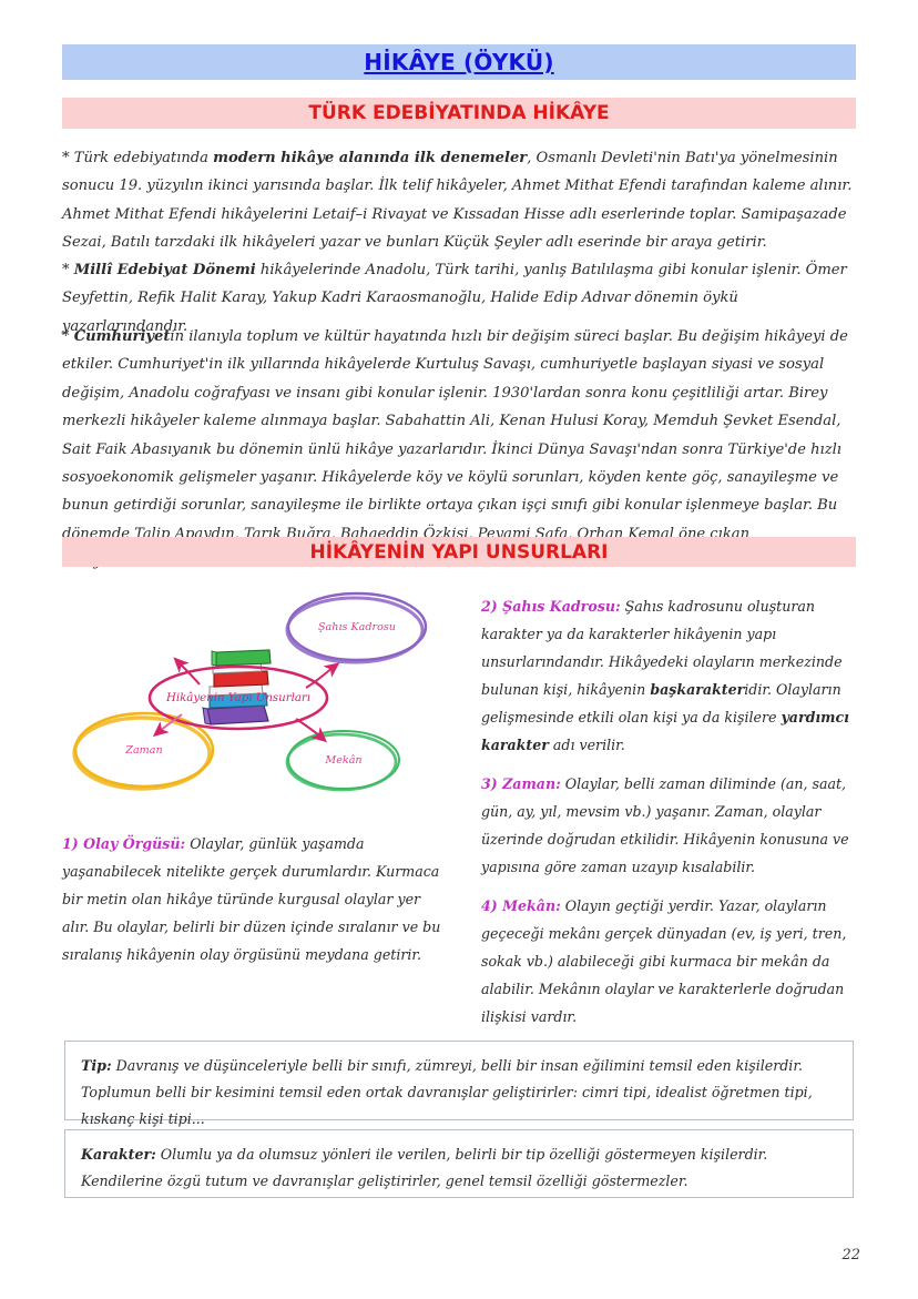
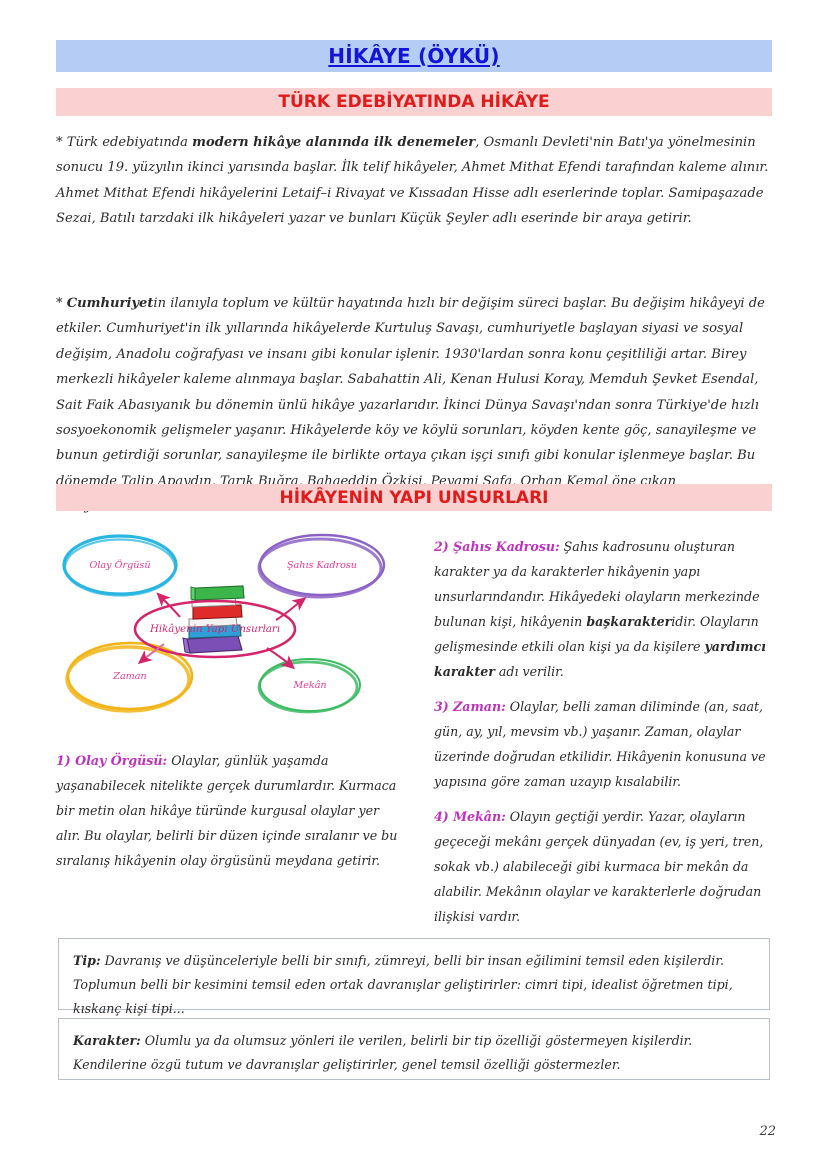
  HİKÂYE (ÖYKÜ)
  TÜRK EDEBİYATINDA HİKÂYE
  * Türk edebiyatında modern hikâye alanında ilk denemeler, Osmanlı Devleti'nin Batı'ya yönelmesinin sonucu 19. yüzyılın ikinci yarısında başlar. İlk telif hikâyeler, Ahmet Mithat Efendi tarafından kaleme alınır. Ahmet Mithat Efendi hikâyelerini Letaif–i Rivayat ve Kıssadan Hisse adlı eserlerinde toplar. Samipaşazade Sezai, Batılı tarzdaki ilk hikâyeleri yazar ve bunları Küçük Şeyler adlı eserinde bir araya getirir.
- * Millî Edebiyat Dönemi hikâyelerinde Anadolu, Türk tarihi, yanlış Batılılaşma gibi konular işlenir. Ömer Seyfettin, Refik Halit Karay, Yakup Kadri Karaosmanoğlu, Halide Edip Adıvar dönemin öykü yazarlarındandır.
  * Cumhuriyetin ilanıyla toplum ve kültür hayatında hızlı bir değişim süreci başlar. Bu değişim hikâyeyi de etkiler. Cumhuriyet'in ilk yıllarında hikâyelerde Kurtuluş Savaşı, cumhuriyetle başlayan siyasi ve sosyal değişim, Anadolu coğrafyası ve insanı gibi konular işlenir. 1930'lardan sonra konu çeşitliliği artar. Birey merkezli hikâyeler kaleme alınmaya başlar. Sabahattin Ali, Kenan Hulusi Koray, Memduh Şevket Esendal, Sait Faik Abasıyanık bu dönemin ünlü hikâye yazarlarıdır. İkinci Dünya Savaşı'ndan sonra Türkiye'de hızlı sosyoekonomik gelişmeler yaşanır. Hikâyelerde köy ve köylü sorunları, köyden kente göç, sanayileşme ve bunun getirdiği sorunlar, sanayileşme ile birlikte ortaya çıkan işçi sınıfı gibi konular işlenmeye başlar. Bu dönemde Talip Apaydın, Tarık Buğra, Bahaeddin Özkişi, Peyami Safa, Orhan Kemal öne çıkan
  HİKÂYENİN YAPI UNSURLARI
+ Olay Örgüsü
  Şahıs Kadrosu
  Zaman
  Mekân
  Hikâyenin Yapı Unsurları
  2) Şahıs Kadrosu: Şahıs kadrosunu oluşturan karakter ya da karakterler hikâyenin yapı unsurlarındandır. Hikâyedeki olayların merkezinde bulunan kişi, hikâyenin başkarakteridir. Olayların gelişmesinde etkili olan kişi ya da kişilere yardımcı karakter adı verilir.
  3) Zaman: Olaylar, belli zaman diliminde (an, saat, gün, ay, yıl, mevsim vb.) yaşanır. Zaman, olaylar üzerinde doğrudan etkilidir. Hikâyenin konusuna ve yapısına göre zaman uzayıp kısalabilir.
  4) Mekân: Olayın geçtiği yerdir. Yazar, olayların geçeceği mekânı gerçek dünyadan (ev, iş yeri, tren, sokak vb.) alabileceği gibi kurmaca bir mekân da alabilir. Mekânın olaylar ve karakterlerle doğrudan ilişkisi vardır.
  1) Olay Örgüsü: Olaylar, günlük yaşamda yaşanabilecek nitelikte gerçek durumlardır. Kurmaca bir metin olan hikâye türünde kurgusal olaylar yer alır. Bu olaylar, belirli bir düzen içinde sıralanır ve bu sıralanış hikâyenin olay örgüsünü meydana getirir.
  Tip: Davranış ve düşünceleriyle belli bir sınıfı, zümreyi, belli bir insan eğilimini temsil eden kişilerdir. Toplumun belli bir kesimini temsil eden ortak davranışlar geliştirirler: cimri tipi, idealist öğretmen tipi, kıskanç kişi tipi...
  Karakter: Olumlu ya da olumsuz yönleri ile verilen, belirli bir tip özelliği göstermeyen kişilerdir. Kendilerine özgü tutum ve davranışlar geliştirirler, genel temsil özelliği göstermezler.
  22
